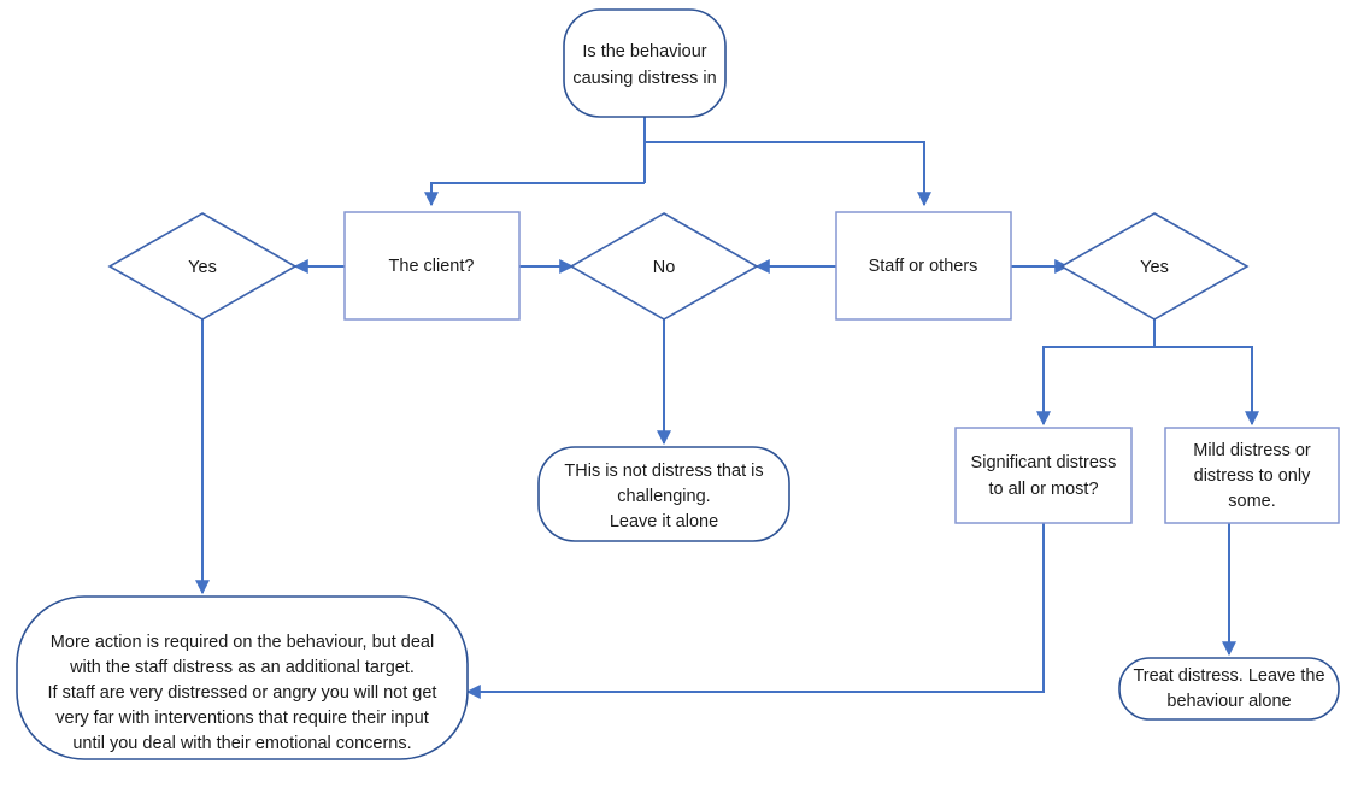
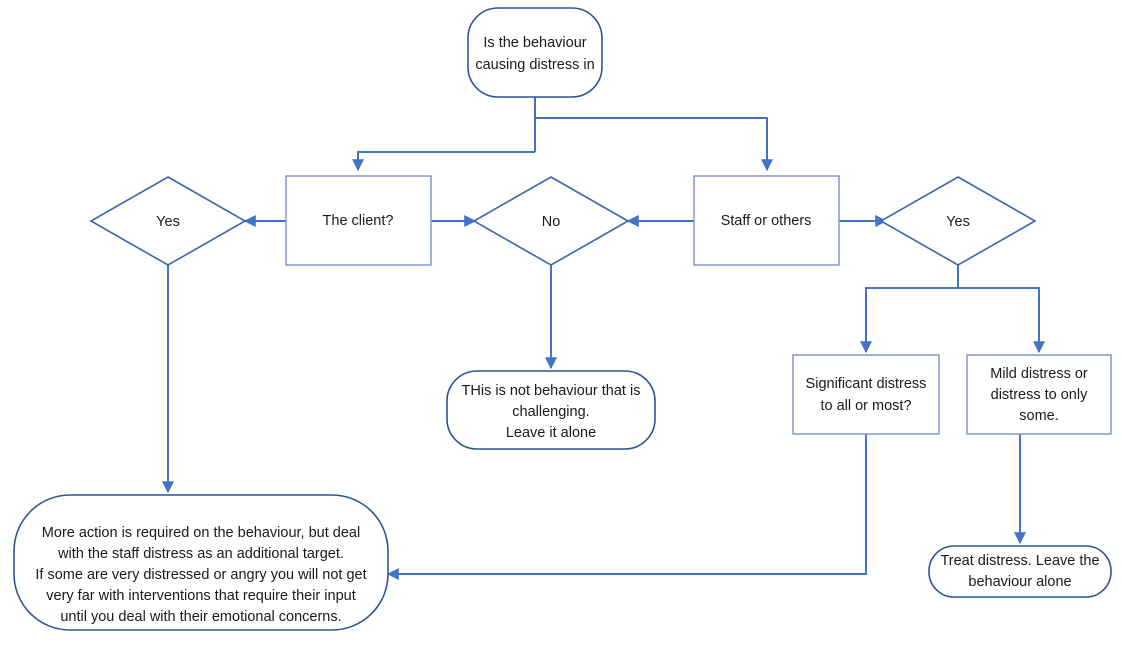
  Is the behaviour
  causing distress in
  The client?
  Staff or others
  Yes
  No
  Yes
- THis is not distress that is
+ THis is not behaviour that is
  challenging.
  Leave it alone
  Significant distress
  to all or most?
  Mild distress or
  distress to only
  some.
  Treat distress. Leave the
  behaviour alone
  More action is required on the behaviour, but deal
  with the staff distress as an additional target.
- If staff are very distressed or angry you will not get
+ If some are very distressed or angry you will not get
  very far with interventions that require their input
  until you deal with their emotional concerns.
